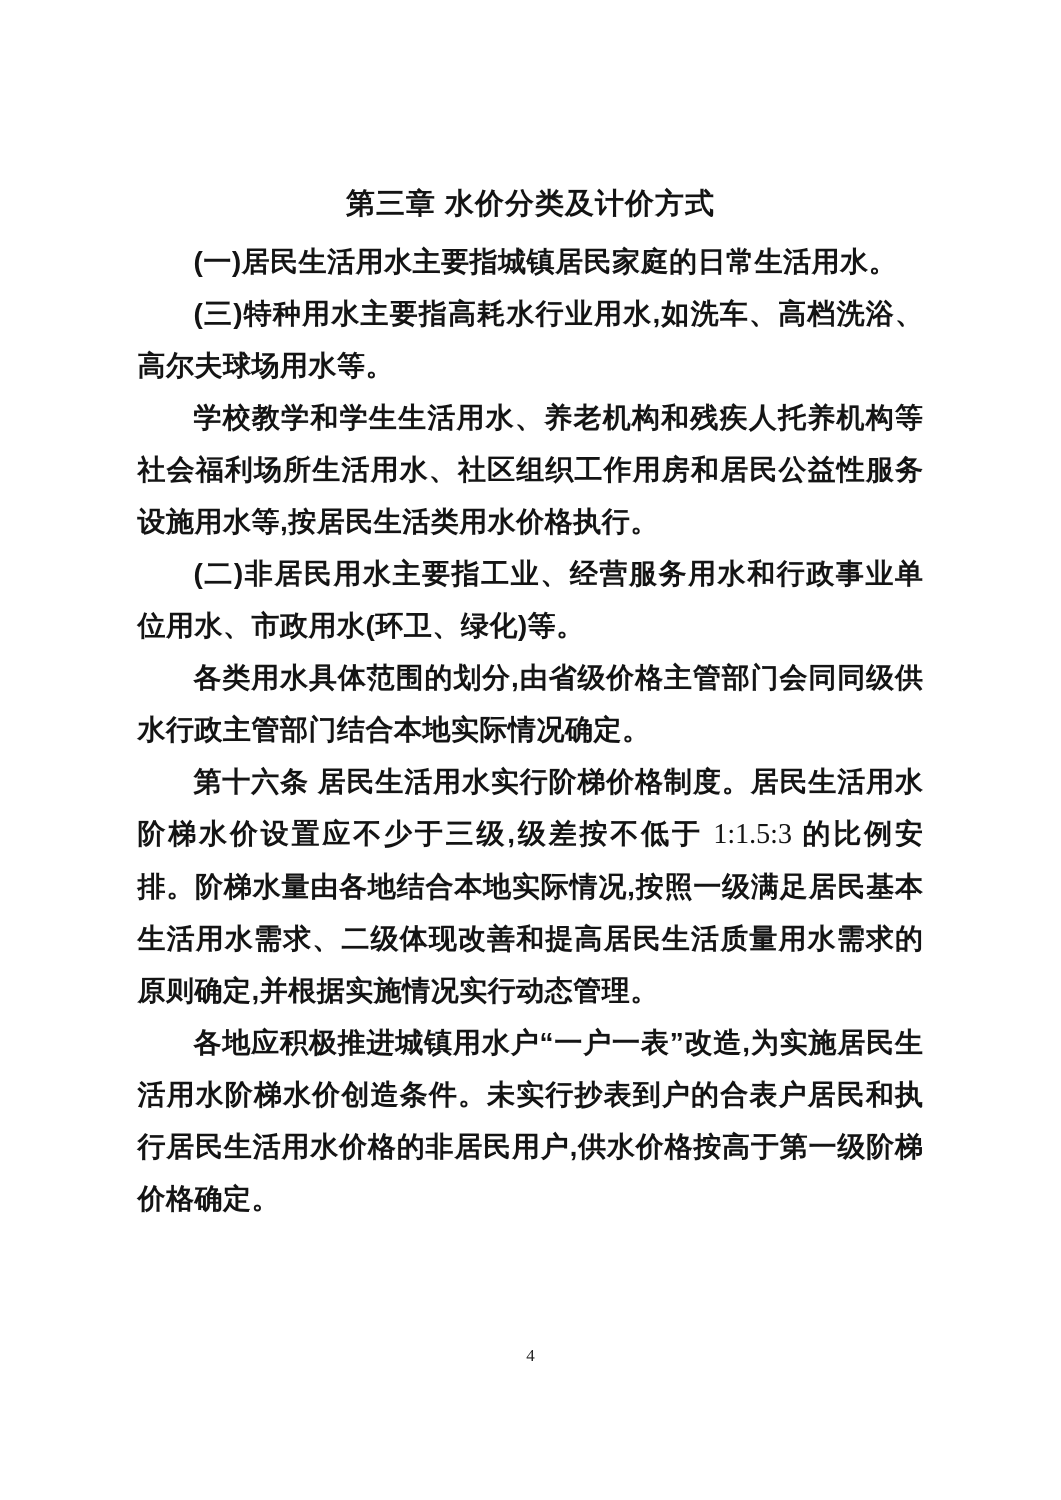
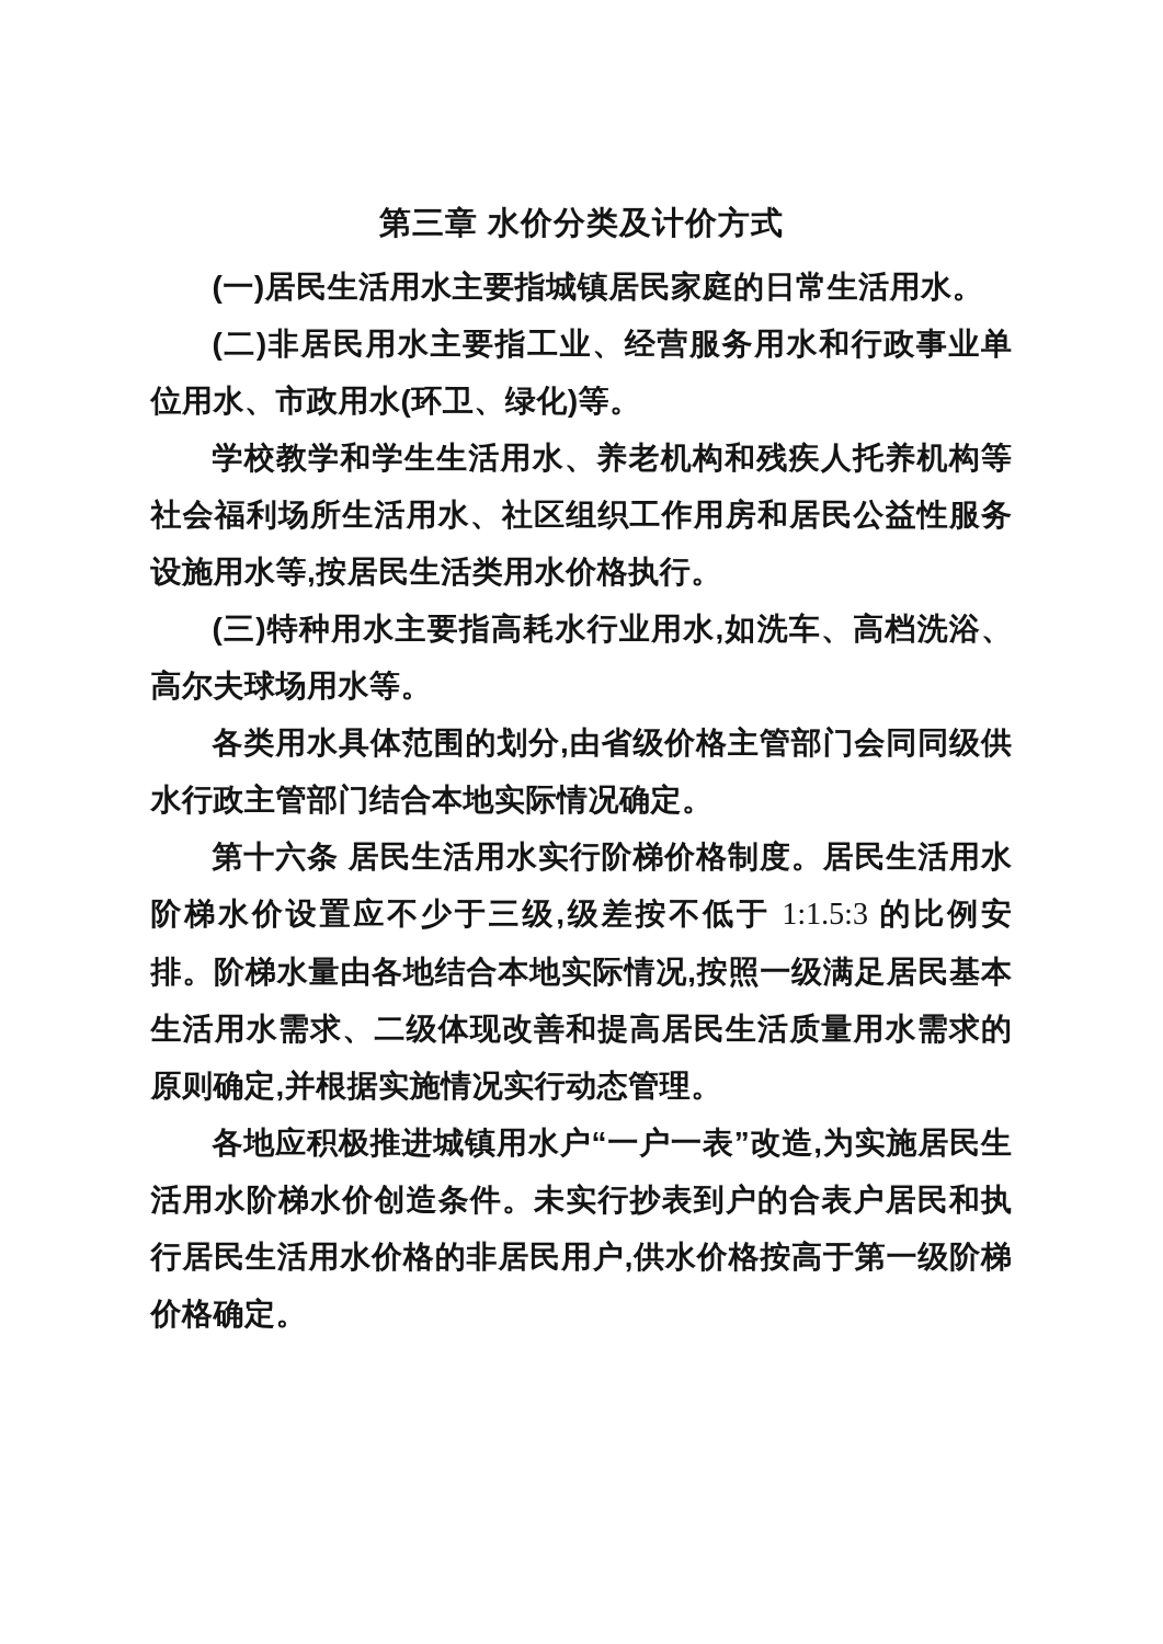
  第三章 水价分类及计价方式
  (一)居民生活用水主要指城镇居民家庭的日常生活用水。
- (三)特种用水主要指高耗水行业用水,如洗车、高档洗浴、高尔夫球场用水等。
+ (二)非居民用水主要指工业、经营服务用水和行政事业单位用水、市政用水(环卫、绿化)等。
  学校教学和学生生活用水、养老机构和残疾人托养机构等社会福利场所生活用水、社区组织工作用房和居民公益性服务设施用水等,按居民生活类用水价格执行。
- (二)非居民用水主要指工业、经营服务用水和行政事业单位用水、市政用水(环卫、绿化)等。
+ (三)特种用水主要指高耗水行业用水,如洗车、高档洗浴、高尔夫球场用水等。
  各类用水具体范围的划分,由省级价格主管部门会同同级供水行政主管部门结合本地实际情况确定。
  第十六条 居民生活用水实行阶梯价格制度。居民生活用水阶梯水价设置应不少于三级,级差按不低于 1:1.5:3 的比例安排。阶梯水量由各地结合本地实际情况,按照一级满足居民基本生活用水需求、二级体现改善和提高居民生活质量用水需求的原则确定,并根据实施情况实行动态管理。
  各地应积极推进城镇用水户“一户一表”改造,为实施居民生活用水阶梯水价创造条件。未实行抄表到户的合表户居民和执行居民生活用水价格的非居民用户,供水价格按高于第一级阶梯价格确定。
- 4
